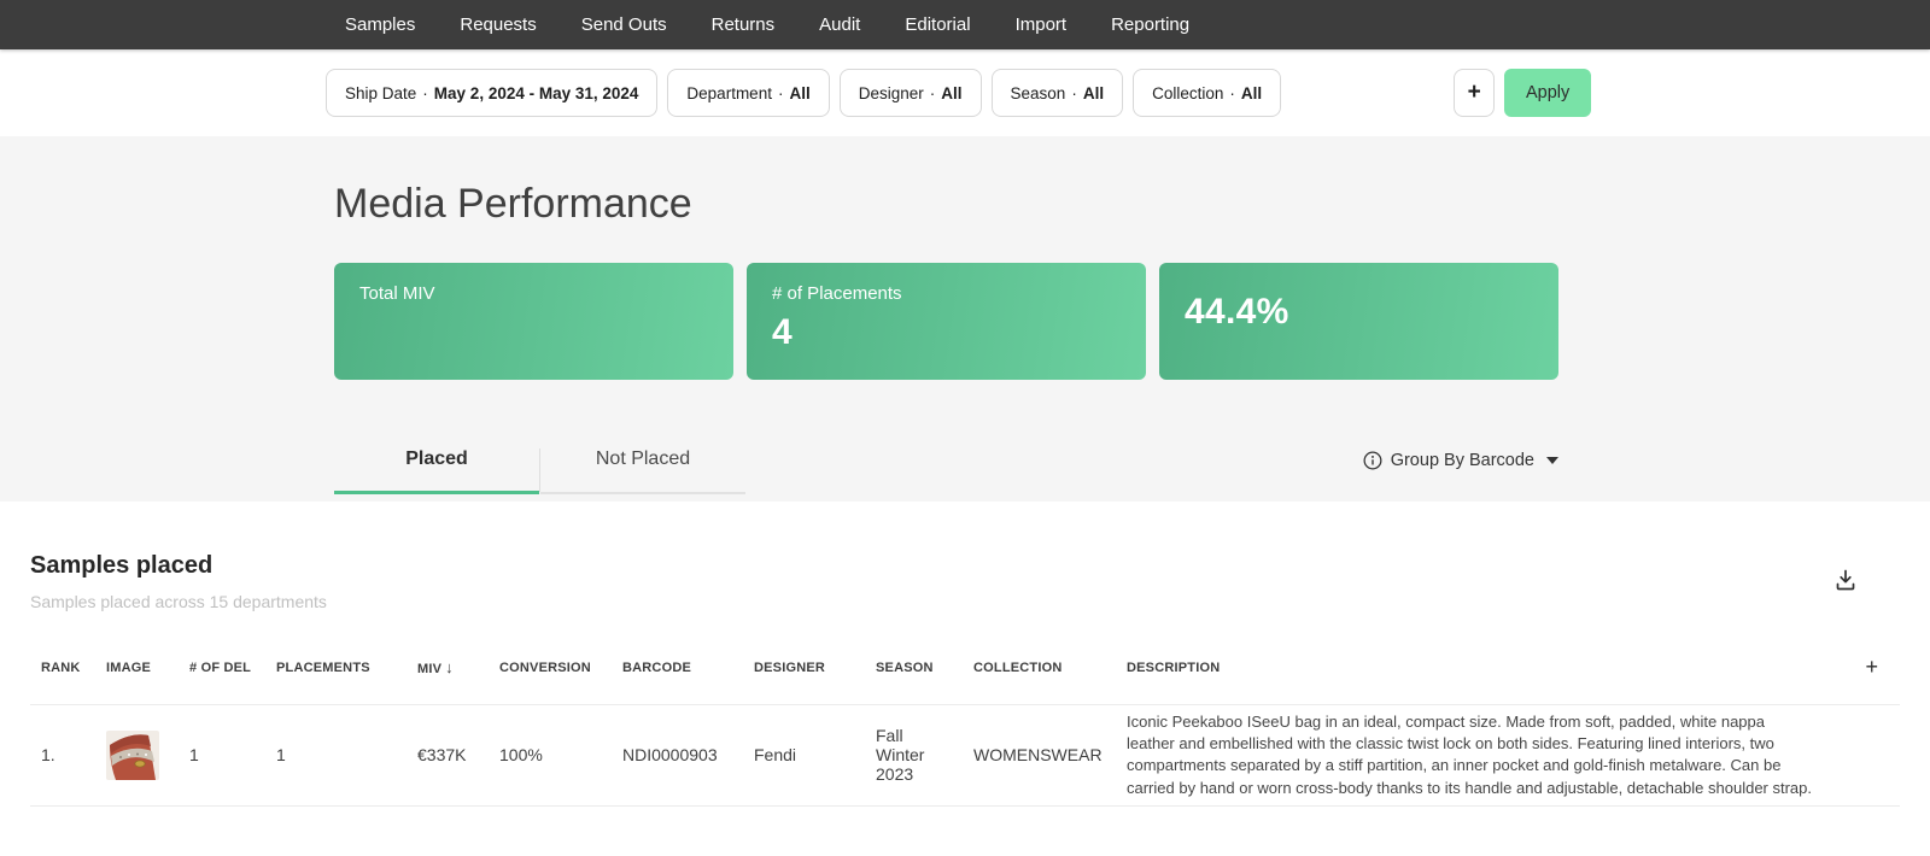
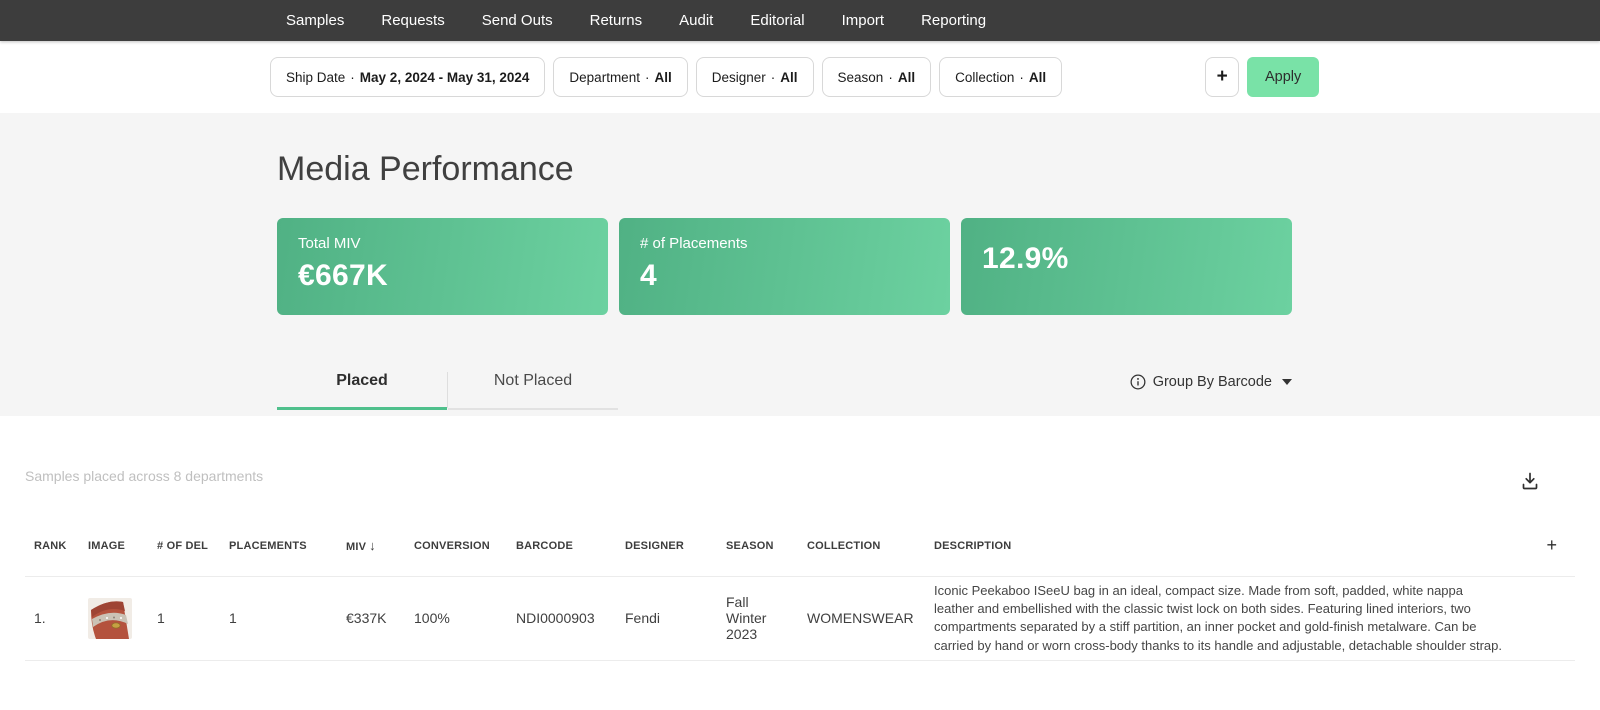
  Samples
  Requests
  Send Outs
  Returns
  Audit
  Editorial
  Import
  Reporting
  Ship Date
  ·
  May 2, 2024 - May 31, 2024
  Department
  ·
  All
  Designer
  ·
  All
  Season
  ·
  All
  Collection
  ·
  All
  +
  Apply
  Media Performance
  Total MIV
+ €667K
  # of Placements
  4
- 44.4%
+ 12.9%
  Placed
  Not Placed
  Group By Barcode
- Samples placed
- Samples placed across 15 departments
+ Samples placed across 8 departments
  RANK	IMAGE	# OF DEL	PLACEMENTS	MIV ↓	CONVERSION	BARCODE	DESIGNER	SEASON	COLLECTION	DESCRIPTION	+
  1.		1	1	€337K	100%	NDI0000903	Fendi	Fall Winter 2023	WOMENSWEAR	Iconic Peekaboo ISeeU bag in an ideal, compact size. Made from soft, padded, white nappa leather and embellished with the classic twist lock on both sides. Featuring lined interiors, two compartments separated by a stiff partition, an inner pocket and gold-finish metalware. Can be carried by hand or worn cross-body thanks to its handle and adjustable, detachable shoulder strap.
